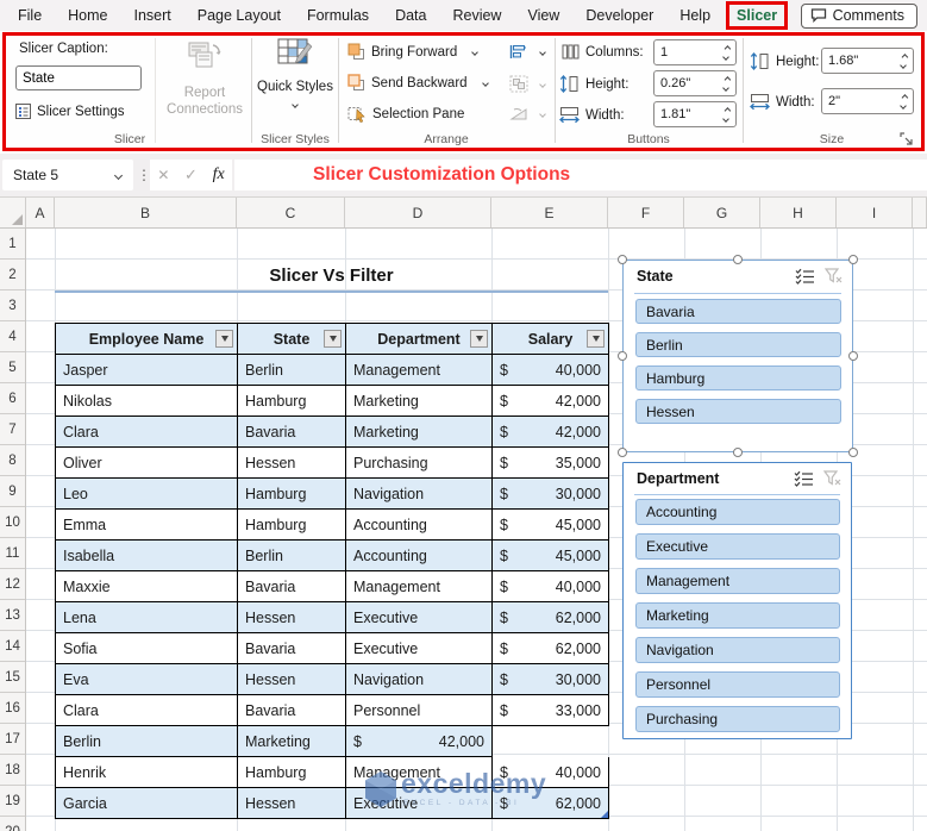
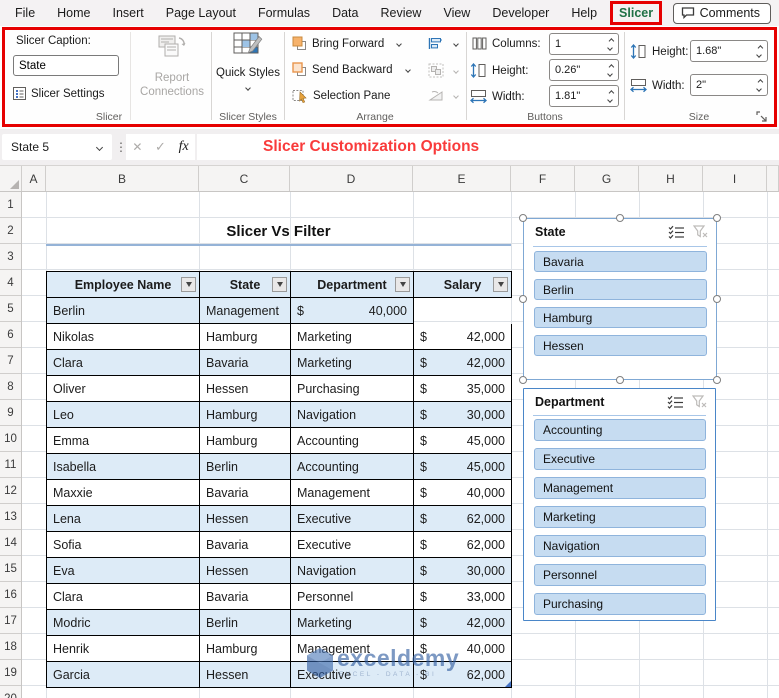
  File
  Home
  Insert
  Page Layout
  Formulas
  Data
  Review
  View
  Developer
  Help
  Slicer
  Comments
  Slicer Caption:
  State
  Slicer Settings
  Report Connections
  Slicer
  Quick Styles
  Slicer Styles
  Bring Forward
  Send Backward
  Selection Pane
  Arrange
  Columns:
  1
  Height:
  0.26"
  Width:
  1.81"
  Buttons
  Height:
  1.68"
  Width:
  2"
  Size
  State 5
  ⋮
  fx
  Slicer Customization Options
  A
  B
  C
  D
  E
  F
  G
  H
  I
  1
  2
  3
  4
  5
  6
  7
  8
  9
  10
  11
  12
  13
  14
  15
  16
  17
  18
  19
  Slicer Vs Filter
  Employee Name
  State
  Department
  Salary
- Jasper
  Berlin
  Management
  $
  40,000
  Nikolas
  Hamburg
  Marketing
  $
  42,000
  Clara
  Bavaria
  Marketing
  $
  42,000
  Oliver
  Hessen
  Purchasing
  $
  35,000
  Leo
  Hamburg
  Navigation
  $
  30,000
  Emma
  Hamburg
  Accounting
  $
  45,000
  Isabella
  Berlin
  Accounting
  $
  45,000
  Maxxie
  Bavaria
  Management
  $
  40,000
  Lena
  Hessen
  Executive
  $
  62,000
  Sofia
  Bavaria
  Executive
  $
  62,000
  Eva
  Hessen
  Navigation
  $
  30,000
  Clara
  Bavaria
  Personnel
  $
  33,000
+ Modric
  Berlin
  Marketing
  $
  42,000
  Henrik
  Hamburg
  Management
  $
  40,000
  Garcia
  Hessen
  Executive
  $
  62,000
  State
  Bavaria
  Berlin
  Hamburg
  Hessen
  Department
  Accounting
  Executive
  Management
  Marketing
  Navigation
  Personnel
  Purchasing
  exceldemy
